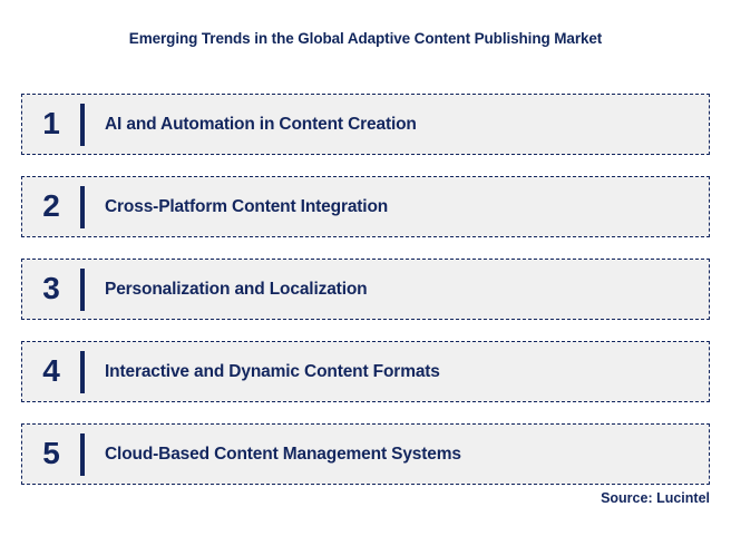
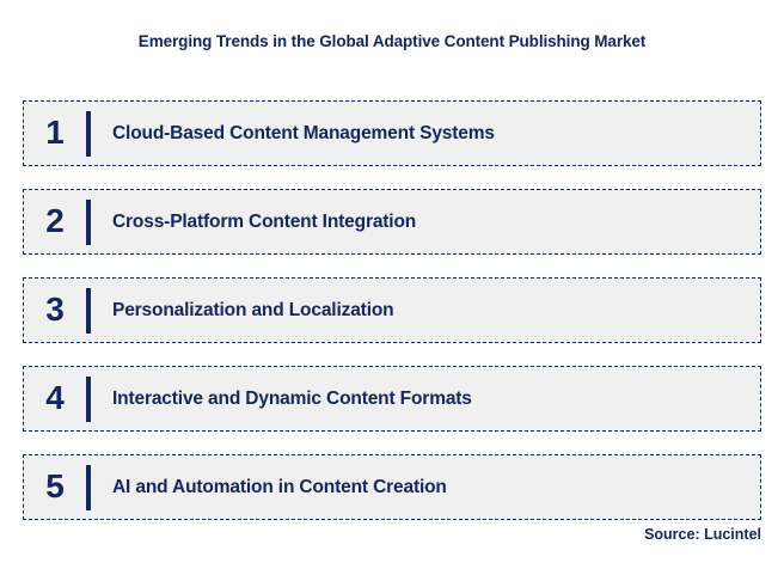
  Emerging Trends in the Global Adaptive Content Publishing Market
  1
- AI and Automation in Content Creation
+ Cloud-Based Content Management Systems
  2
  Cross-Platform Content Integration
  3
  Personalization and Localization
  4
  Interactive and Dynamic Content Formats
  5
- Cloud-Based Content Management Systems
+ AI and Automation in Content Creation
  Source: Lucintel
